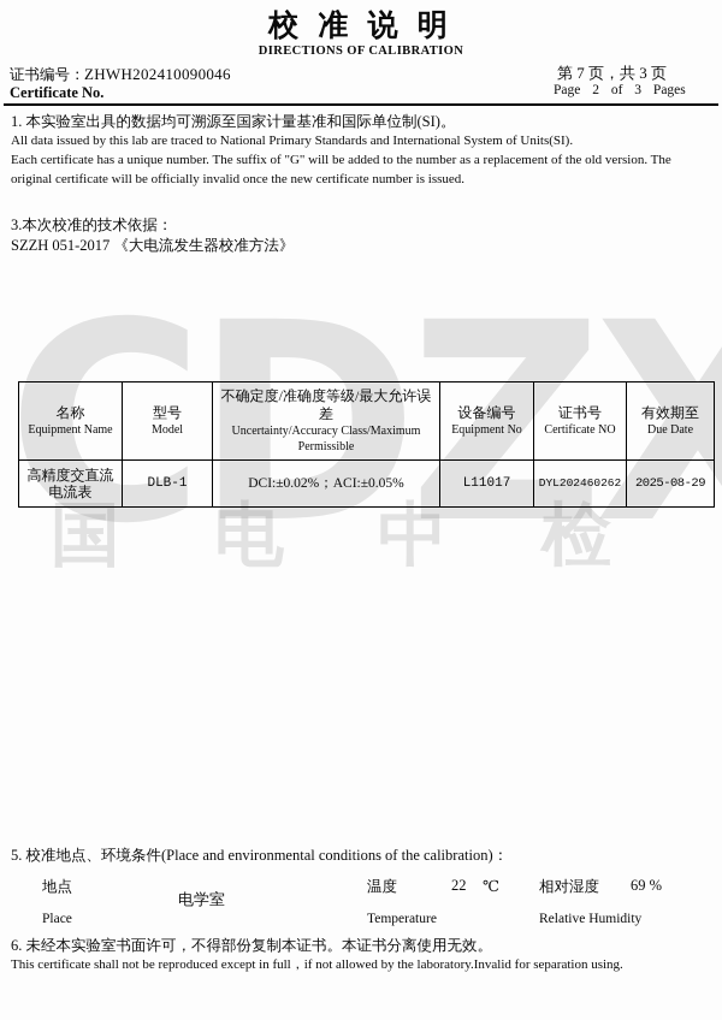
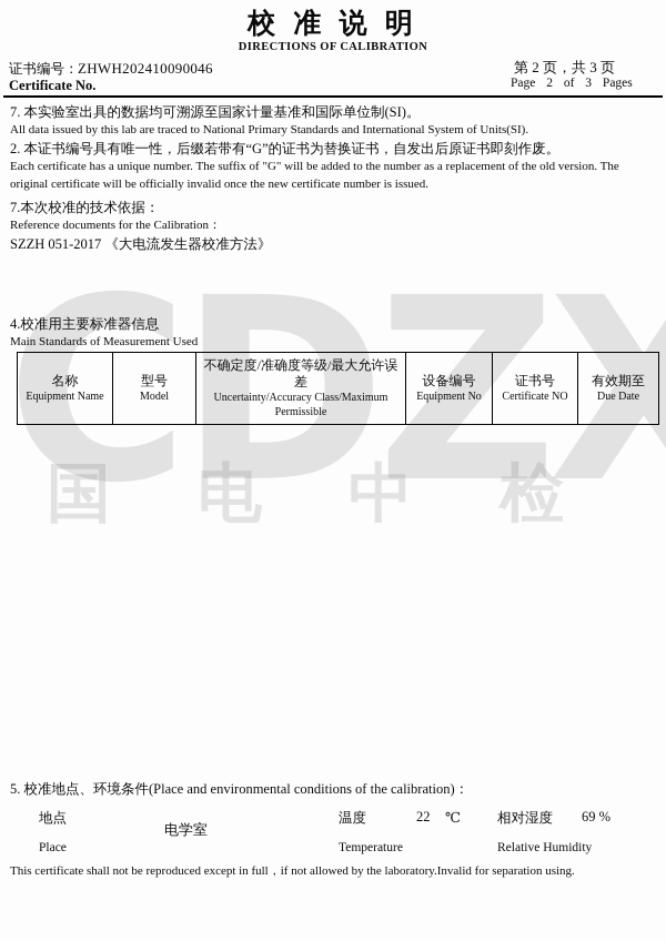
  CDZX
  国电中检
  校 准 说 明
  DIRECTIONS OF CALIBRATION
  证书编号：
  ZHWH202410090046
  Certificate No.
- 第 7 页，共 3 页
+ 第 2 页，共 3 页
  Page 2 of 3 Pages
- 1. 本实验室出具的数据均可溯源至国家计量基准和国际单位制(SI)。
+ 7. 本实验室出具的数据均可溯源至国家计量基准和国际单位制(SI)。
  All data issued by this lab are traced to National Primary Standards and International System of Units(SI).
+ 2. 本证书编号具有唯一性，后缀若带有“G”的证书为替换证书，自发出后原证书即刻作废。
  Each certificate has a unique number. The suffix of "G" will be added to the number as a replacement of the old version. The original certificate will be officially invalid once the new certificate number is issued.
- 3.本次校准的技术依据：
+ 7.本次校准的技术依据：
+ Reference documents for the Calibration：
  SZZH 051-2017 《大电流发生器校准方法》
+ 4.校准用主要标准器信息
+ Main Standards of Measurement Used
  名称 Equipment Name	型号 Model	不确定度/准确度等级/最大允许误差 Uncertainty/Accuracy Class/Maximum Permissible	设备编号 Equipment No	证书号 Certificate NO	有效期至 Due Date
- 高精度交直流电流表	DLB-1	DCI:±0.02%；ACI:±0.05%	L11017	DYL202460262	2025-08-29
  5. 校准地点、环境条件(Place and environmental conditions of the calibration)：
  地点
  电学室
  Place
  温度
  22
  ℃
  Temperature
  相对湿度
  69 %
  Relative Humidity
- 6. 未经本实验室书面许可，不得部份复制本证书。本证书分离使用无效。
  This certificate shall not be reproduced except in full，if not allowed by the laboratory.Invalid for separation using.
